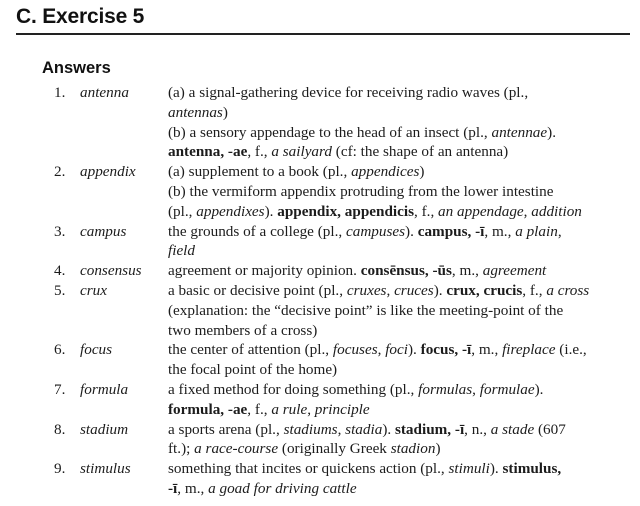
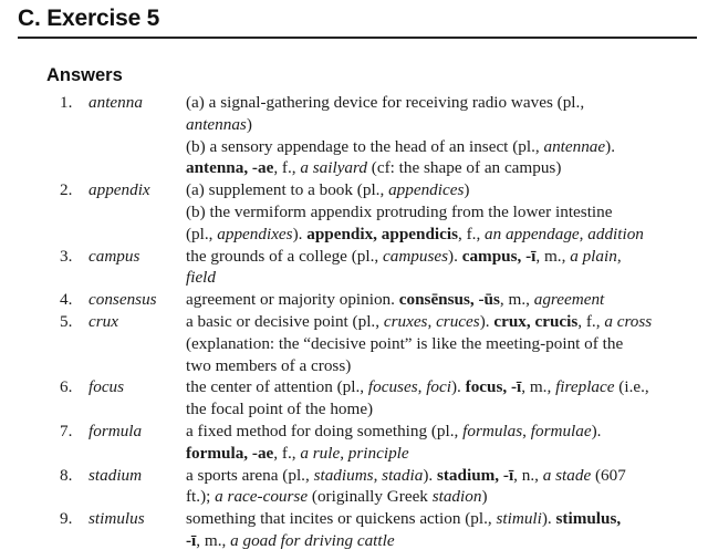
  C. Exercise 5
  Answers
  1.
  antenna
  (a) a signal-gathering device for receiving radio waves (pl.,
  antennas)
  (b) a sensory appendage to the head of an insect (pl., antennae).
- antenna, -ae, f., a sailyard (cf: the shape of an antenna)
+ antenna, -ae, f., a sailyard (cf: the shape of an campus)
  2.
  appendix
  (a) supplement to a book (pl., appendices)
  (b) the vermiform appendix protruding from the lower intestine
  (pl., appendixes). appendix, appendicis, f., an appendage, addition
  3.
  campus
  the grounds of a college (pl., campuses). campus, -ī, m., a plain,
  field
  4.
  consensus
  agreement or majority opinion. consēnsus, -ūs, m., agreement
  5.
  crux
  a basic or decisive point (pl., cruxes, cruces). crux, crucis, f., a cross
  (explanation: the “decisive point” is like the meeting-point of the
  two members of a cross)
  6.
  focus
  the center of attention (pl., focuses, foci). focus, -ī, m., fireplace (i.e.,
  the focal point of the home)
  7.
  formula
  a fixed method for doing something (pl., formulas, formulae).
  formula, -ae, f., a rule, principle
  8.
  stadium
  a sports arena (pl., stadiums, stadia). stadium, -ī, n., a stade (607
  ft.); a race-course (originally Greek stadion)
  9.
  stimulus
  something that incites or quickens action (pl., stimuli). stimulus,
  -ī, m., a goad for driving cattle
